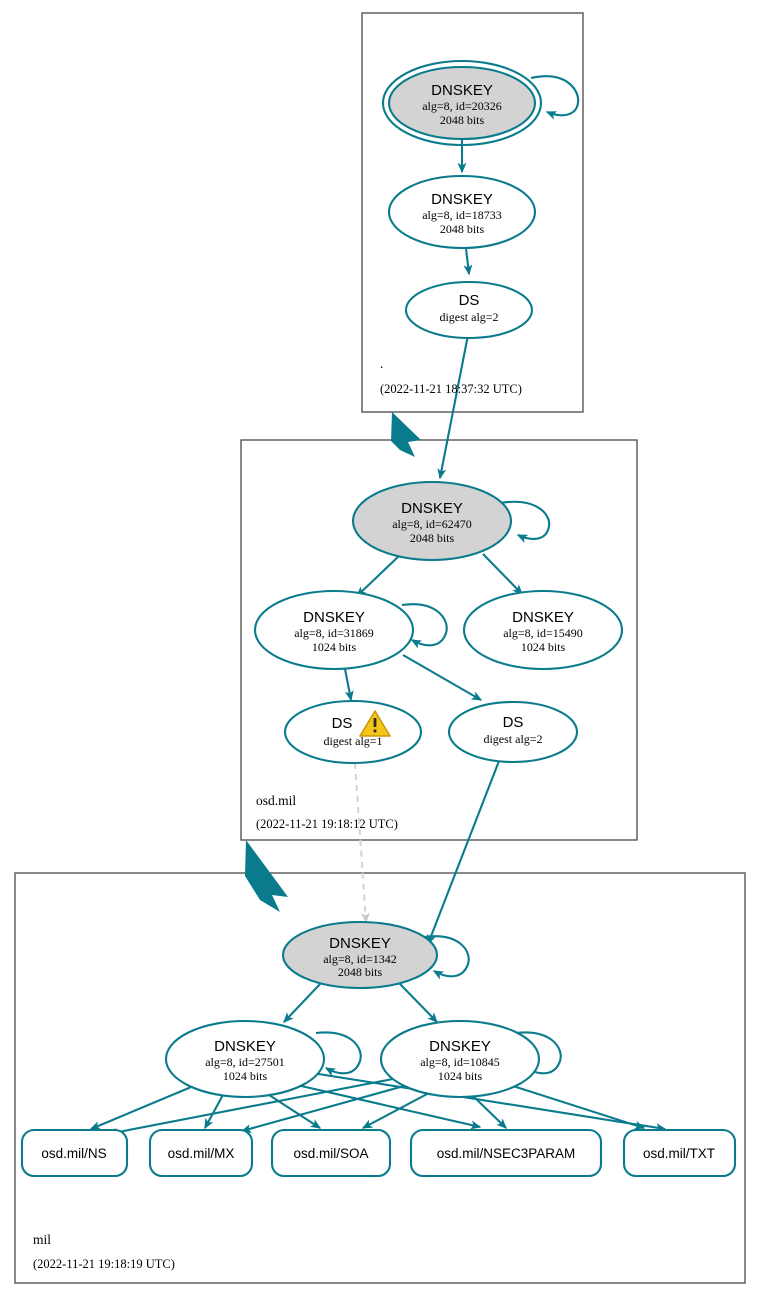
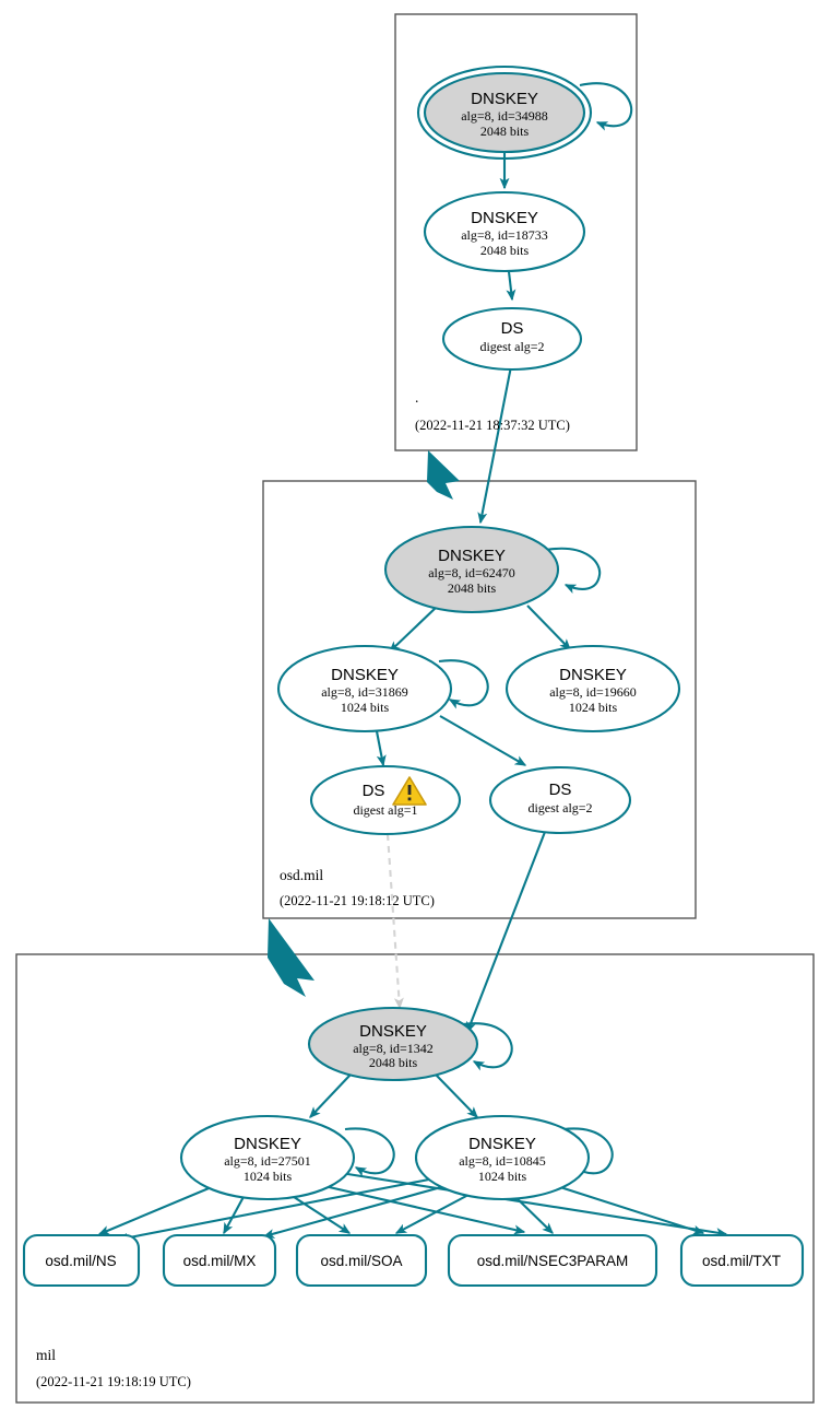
  DNSKEY
- alg=8, id=20326
+ alg=8, id=34988
  2048 bits
  DNSKEY
  alg=8, id=18733
  2048 bits
  DS
  digest alg=2
  .
  (2022-11-21 18:37:32 UTC)
  DNSKEY
  alg=8, id=62470
  2048 bits
  DNSKEY
  alg=8, id=31869
  1024 bits
  DNSKEY
- alg=8, id=15490
+ alg=8, id=19660
  1024 bits
  DS
  digest alg=1
  DS
  digest alg=2
  osd.mil
  (2022-11-21 19:18:12 UTC)
  DNSKEY
  alg=8, id=1342
  2048 bits
  DNSKEY
  alg=8, id=27501
  1024 bits
  DNSKEY
  alg=8, id=10845
  1024 bits
  osd.mil/NS
  osd.mil/MX
  osd.mil/SOA
  osd.mil/NSEC3PARAM
  osd.mil/TXT
  mil
  (2022-11-21 19:18:19 UTC)
